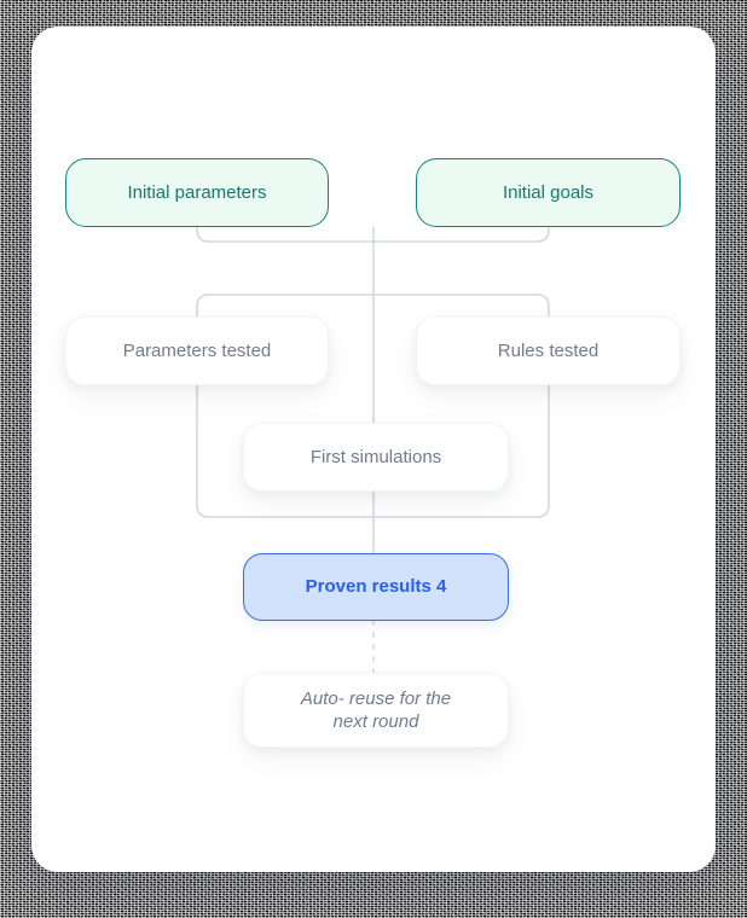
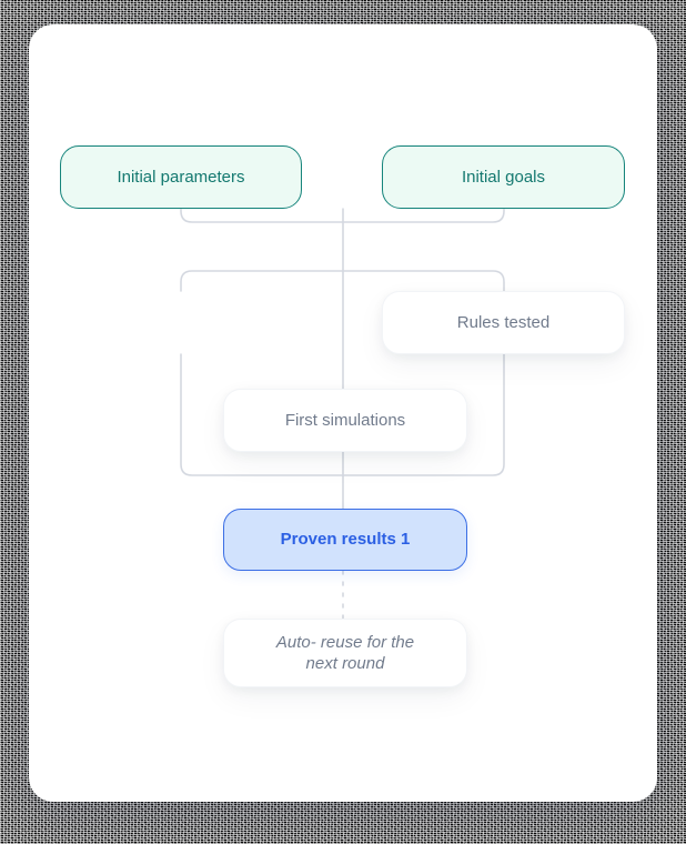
  Initial parameters
  Initial goals
- Parameters tested
  Rules tested
  First simulations
- Proven results 4
+ Proven results 1
  Auto- reuse for the
  next round
